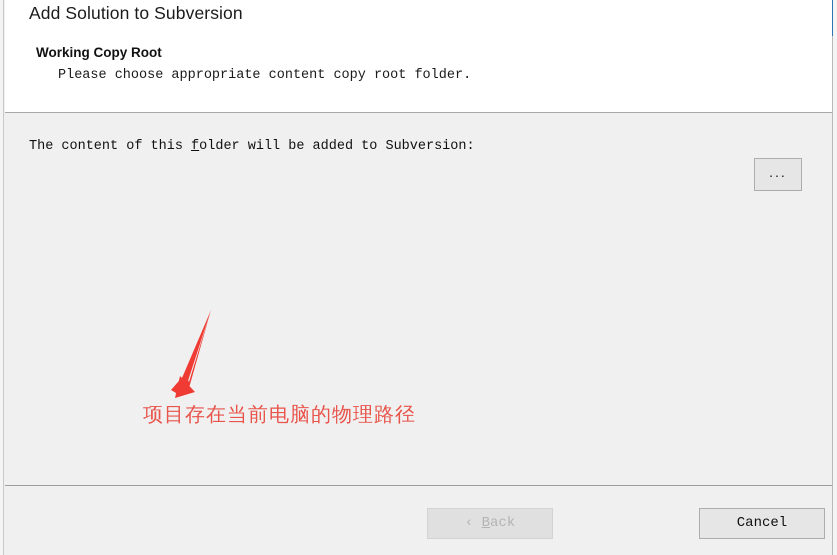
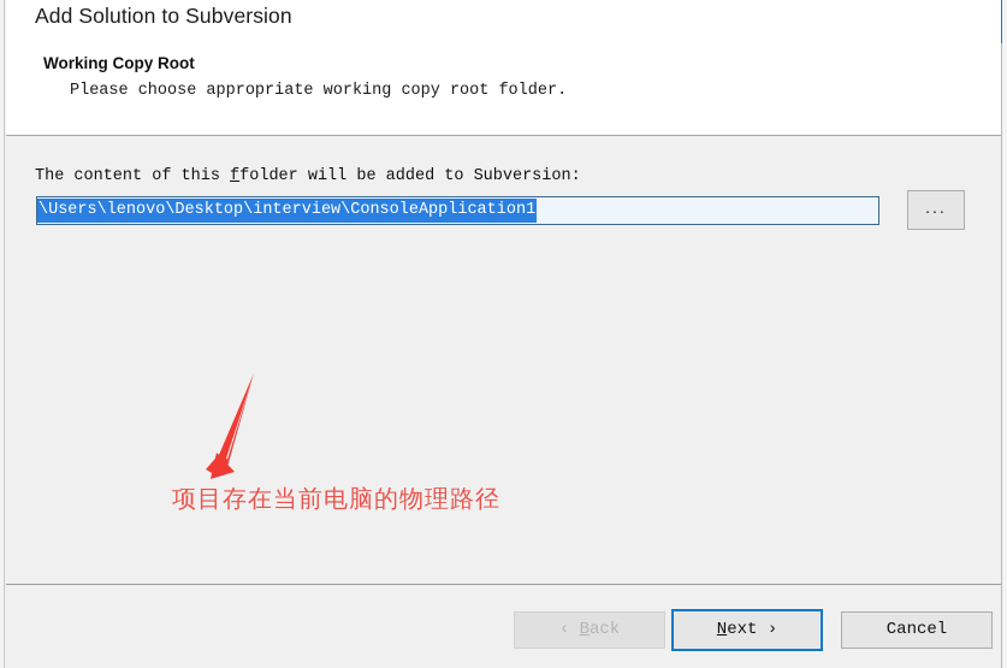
  Add Solution to Subversion
  Working Copy Root
- Please choose appropriate content copy root folder.
+ Please choose appropriate working copy root folder.
- The content of this folder will be added to Subversion:
+ The content of this ffolder will be added to Subversion:
+ \Users\lenovo\Desktop\interview\ConsoleApplication1
  ...
  项目存在当前电脑的物理路径
  ‹ Back
+ Next ›
  Cancel
